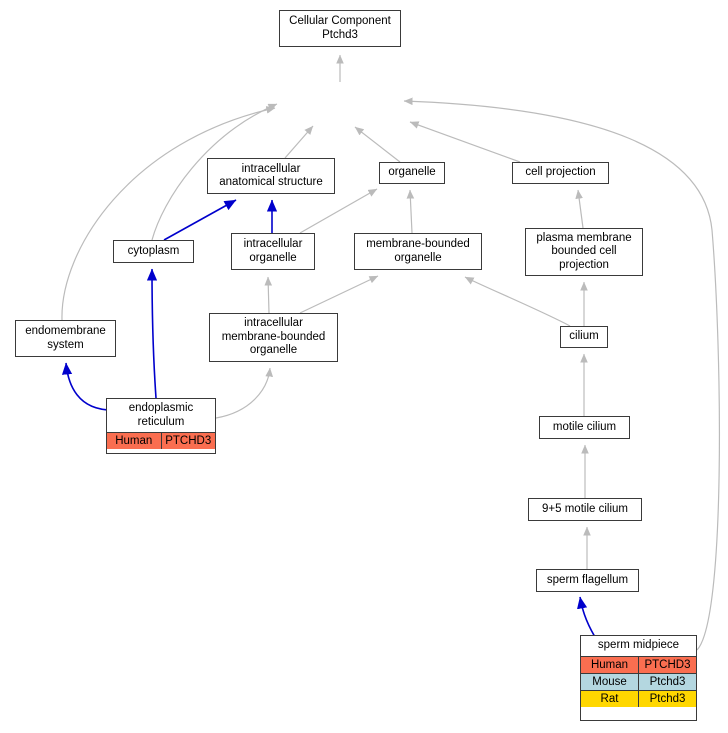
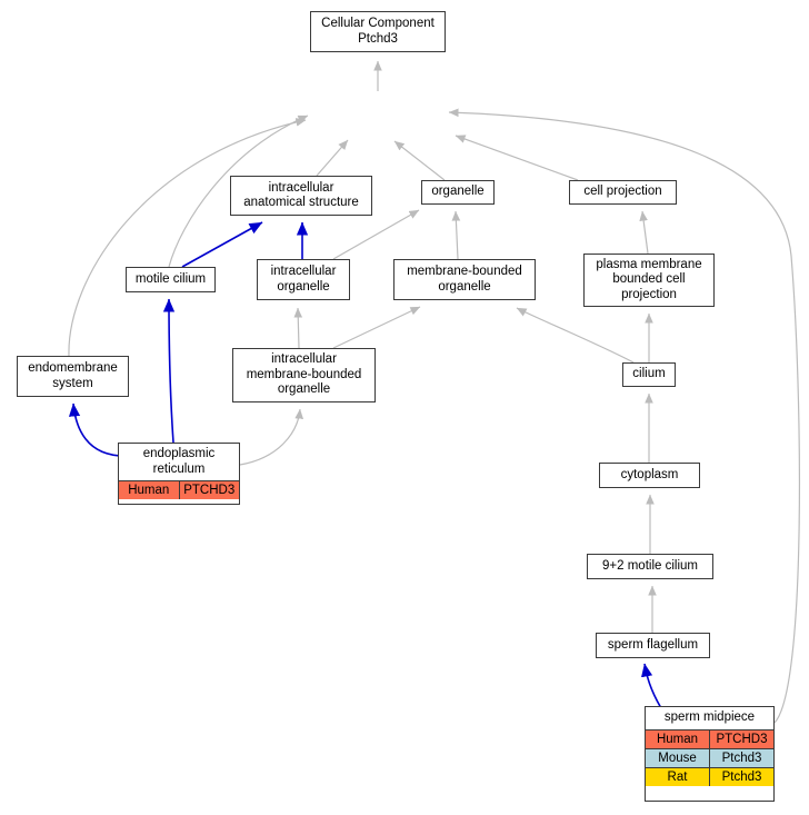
  Cellular Component
  Ptchd3
  intracellular
  anatomical structure
  organelle
  cell projection
- cytoplasm
+ motile cilium
  intracellular
  organelle
  membrane-bounded
  organelle
  plasma membrane
  bounded cell
  projection
  endomembrane
  system
  intracellular
  membrane-bounded
  organelle
  cilium
  endoplasmic
  reticulum
  Human	PTCHD3
- motile cilium
+ cytoplasm
- 9+5 motile cilium
+ 9+2 motile cilium
  sperm flagellum
  sperm midpiece
  Human	PTCHD3
  Mouse	Ptchd3
  Rat	Ptchd3
